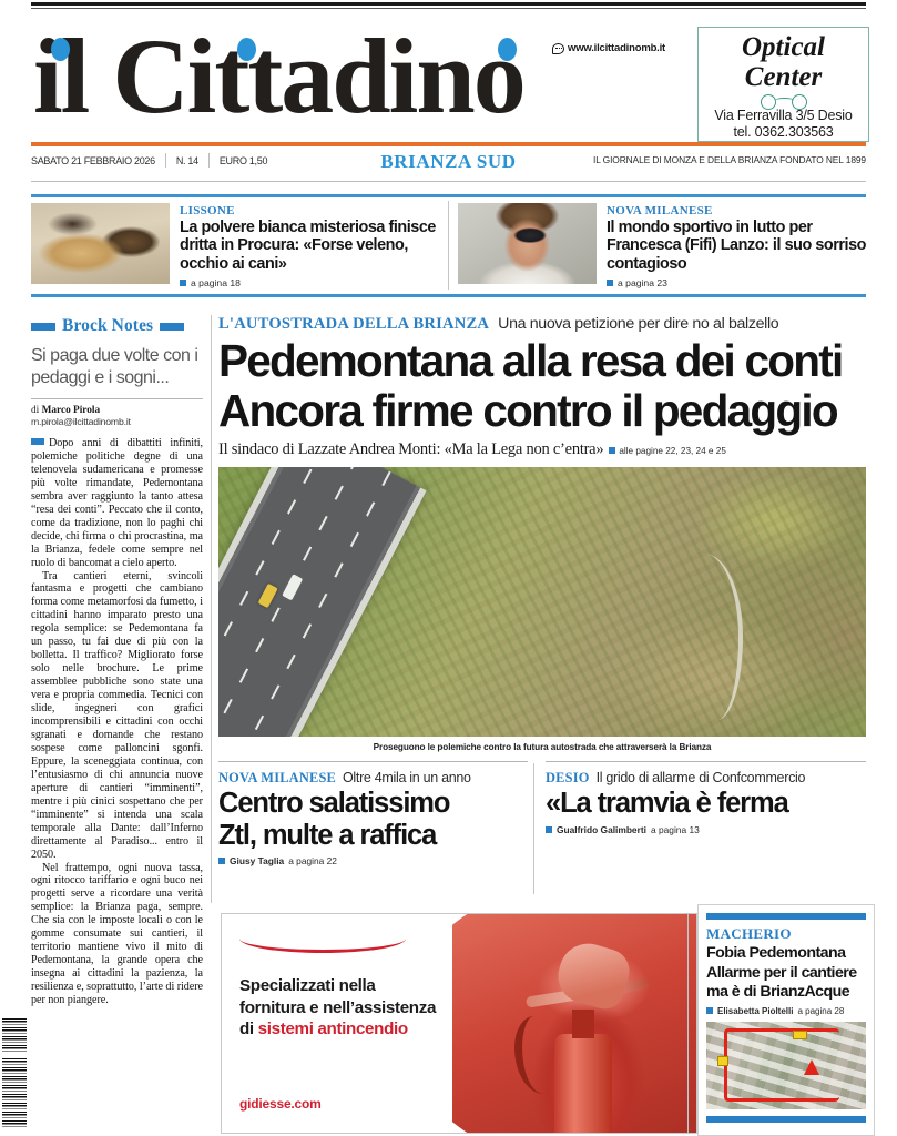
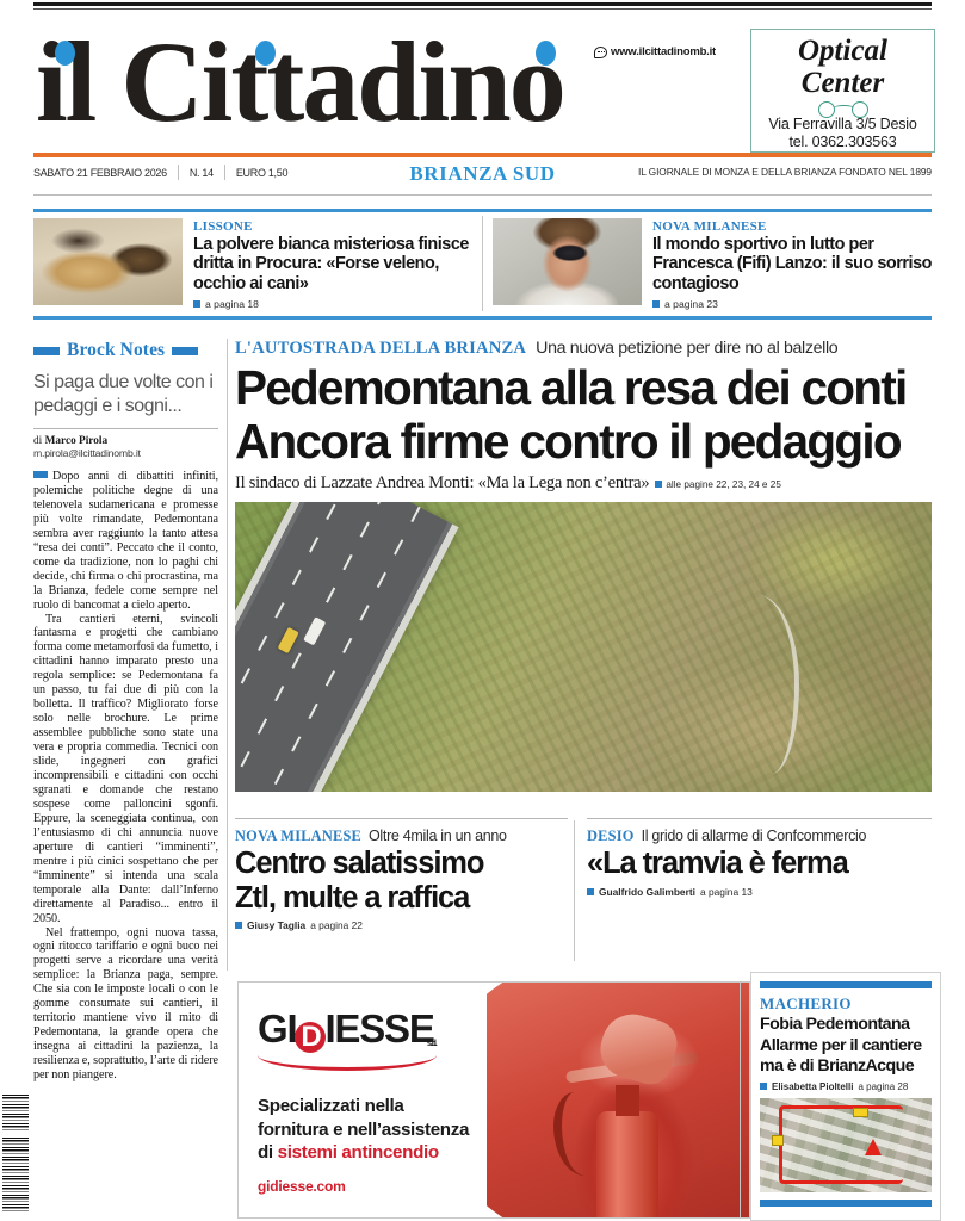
  il Cittadino
  www.ilcittadinomb.it
  Optical
  Center
  Via Ferravilla 3/5 Desio
  tel. 0362.303563
  SABATO 21 FEBBRAIO 2026
  N. 14
  EURO 1,50
  BRIANZA SUD
  IL GIORNALE DI MONZA E DELLA BRIANZA FONDATO NEL 1899
  LISSONE
  La polvere bianca misteriosa finisce dritta in Procura: «Forse veleno, occhio ai cani»
  a pagina 18
  NOVA MILANESE
  Il mondo sportivo in lutto per Francesca (Fifi) Lanzo: il suo sorriso contagioso
  a pagina 23
  Brock Notes
  Si paga due volte con i pedaggi e i sogni...
  di Marco Pirola
  m.pirola@ilcittadinomb.it
  Dopo anni di dibattiti infiniti, polemiche politiche degne di una telenovela sudamericana e promesse più volte rimandate, Pedemontana sembra aver raggiunto la tanto attesa “resa dei conti”. Peccato che il conto, come da tradizione, non lo paghi chi decide, chi firma o chi procrastina, ma la Brianza, fedele come sempre nel ruolo di bancomat a cielo aperto.
  Tra cantieri eterni, svincoli fantasma e progetti che cambiano forma come metamorfosi da fumetto, i cittadini hanno imparato presto una regola semplice: se Pedemontana fa un passo, tu fai due di più con la bolletta. Il traffico? Migliorato forse solo nelle brochure. Le prime assemblee pubbliche sono state una vera e propria commedia. Tecnici con slide, ingegneri con grafici incomprensibili e cittadini con occhi sgranati e domande che restano sospese come palloncini sgonfi. Eppure, la sceneggiata continua, con l’entusiasmo di chi annuncia nuove aperture di cantieri “imminenti”, mentre i più cinici sospettano che per “imminente” si intenda una scala temporale alla Dante: dall’Inferno direttamente al Paradiso... entro il 2050.
  Nel frattempo, ogni nuova tassa, ogni ritocco tariffario e ogni buco nei progetti serve a ricordare una verità semplice: la Brianza paga, sempre. Che sia con le imposte locali o con le gomme consumate sui cantieri, il territorio mantiene vivo il mito di Pedemontana, la grande opera che insegna ai cittadini la pazienza, la resilienza e, soprattutto, l’arte di ridere per non piangere.
  L'AUTOSTRADA DELLA BRIANZA
  Una nuova petizione per dire no al balzello
  Pedemontana alla resa dei conti
  Ancora firme contro il pedaggio
  Il sindaco di Lazzate Andrea Monti: «Ma la Lega non c’entra»
  alle pagine 22, 23, 24 e 25
- Proseguono le polemiche contro la futura autostrada che attraverserà la Brianza
  NOVA MILANESE
  Oltre 4mila in un anno
  Centro salatissimo
  Ztl, multe a raffica
  Giusy Taglia
  a pagina 22
  DESIO
  Il grido di allarme di Confcommercio
  «La tramvia è ferma
  Gualfrido Galimberti
  a pagina 13
+ GI D IESSE
+ s.r.l.
  Specializzati nella
  fornitura e nell’assistenza
  di sistemi antincendio
  gidiesse.com
  MACHERIO
  Fobia Pedemontana
  Allarme per il cantiere
  ma è di BrianzAcque
  Elisabetta Pioltelli
  a pagina 28
